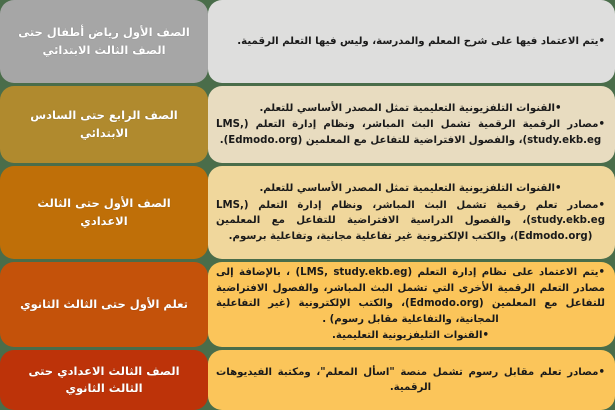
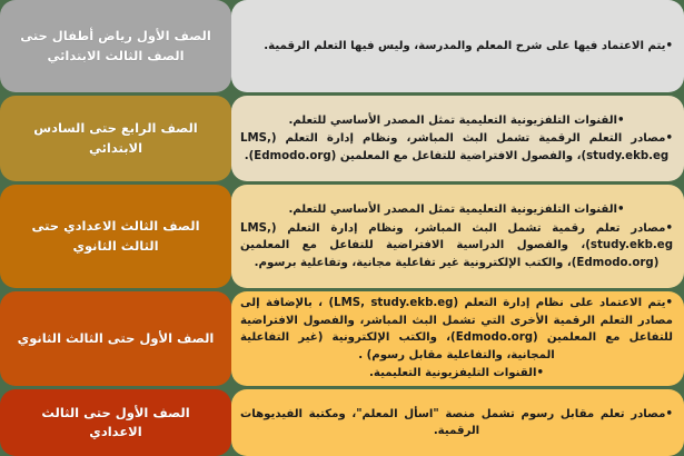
  •يتم الاعتماد فيها على شرح المعلم والمدرسة، وليس فيها التعلم الرقمية.
  الصف الأول رياض أطفال حتى الصف الثالث الابتدائي
  •القنوات التلفزيونية التعليمية تمثل المصدر الأساسي للتعلم.
- •مصادر الرقمية الرقمية تشمل البث المباشر، ونظام إدارة التعلم (LMS, study.ekb.eg)، والفصول الافتراضية للتفاعل مع المعلمين (Edmodo.org).
+ •مصادر التعلم الرقمية تشمل البث المباشر، ونظام إدارة التعلم (LMS, study.ekb.eg)، والفصول الافتراضية للتفاعل مع المعلمين (Edmodo.org).
  الصف الرابع حتى السادس الابتدائي
  •القنوات التلفزيونية التعليمية تمثل المصدر الأساسي للتعلم.
  •مصادر تعلم رقمية تشمل البث المباشر، ونظام إدارة التعلم (LMS, study.ekb.eg)، والفصول الدراسية الافتراضية للتفاعل مع المعلمين (Edmodo.org)، والكتب الإلكترونية غير تفاعلية مجانية، وتفاعلية برسوم.
- الصف الأول حتى الثالث الاعدادي
+ الصف الثالث الاعدادي حتى الثالث الثانوي
  •يتم الاعتماد على نظام إدارة التعلم (LMS, study.ekb.eg) ، بالإضافة إلى مصادر التعلم الرقمية الأخرى التي تشمل البث المباشر، والفصول الافتراضية للتفاعل مع المعلمين (Edmodo.org)، والكتب الإلكترونية (غير التفاعلية المجانية، والتفاعلية مقابل رسوم) .
  •القنوات التليفزيونية التعليمية.
- تعلم الأول حتى الثالث الثانوي
+ الصف الأول حتى الثالث الثانوي
  •مصادر تعلم مقابل رسوم تشمل منصة "اسأل المعلم"، ومكتبة الفيديوهات الرقمية.
- الصف الثالث الاعدادي حتى الثالث الثانوي
+ الصف الأول حتى الثالث الاعدادي
